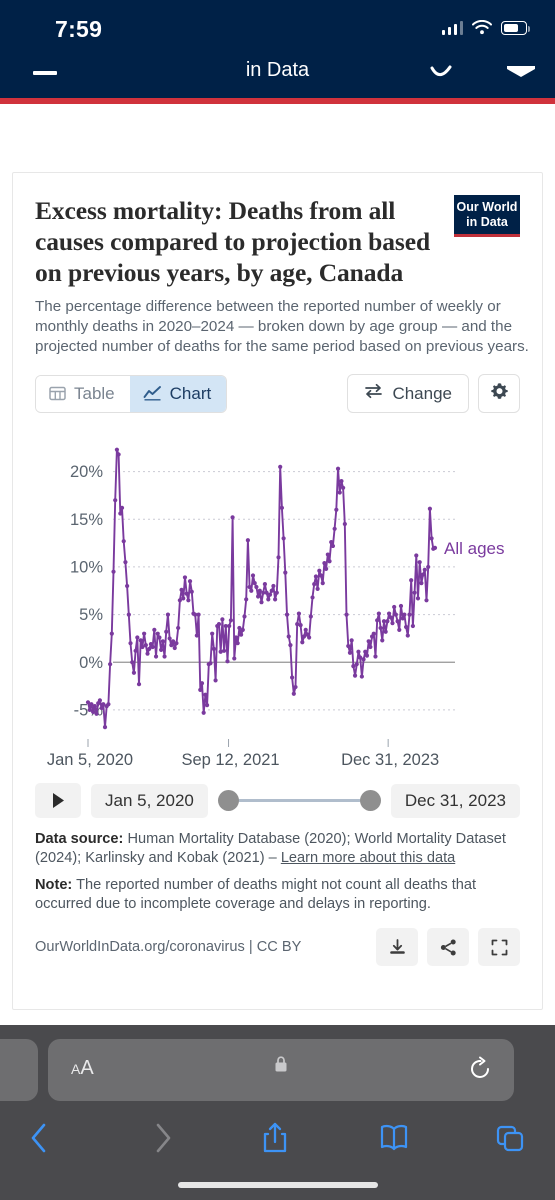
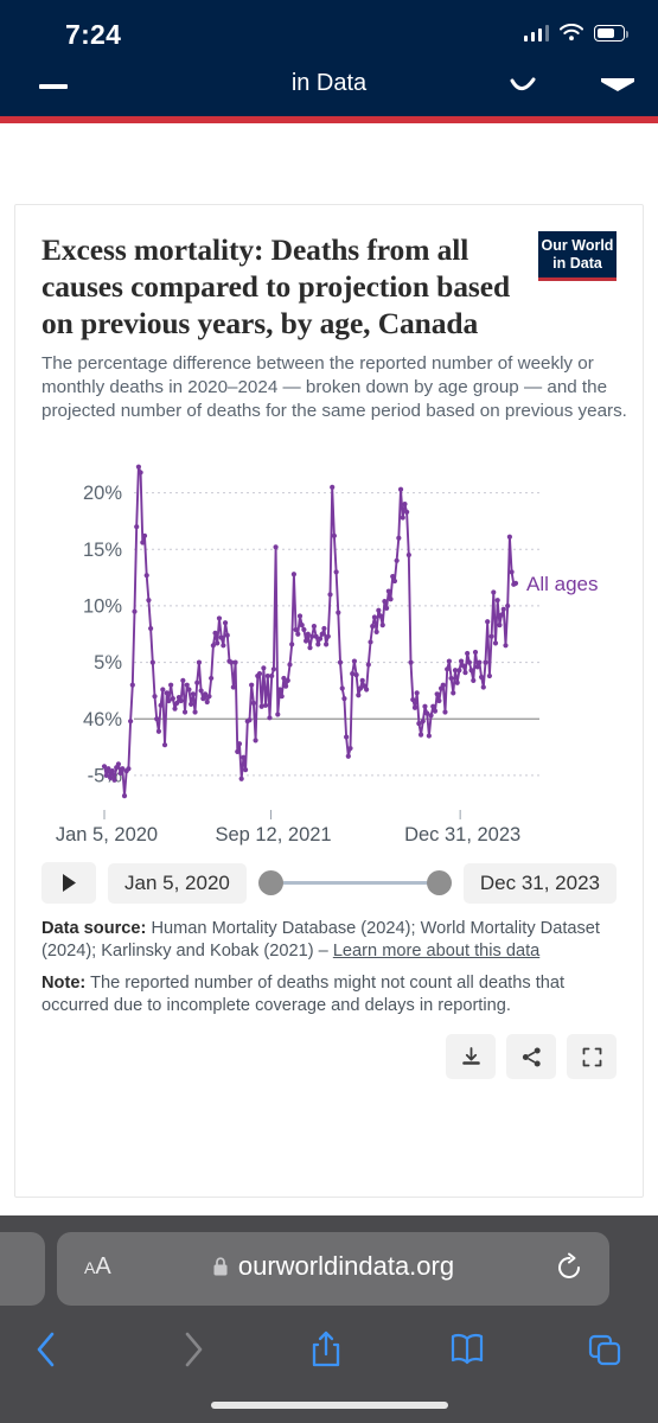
- 7:59
+ 7:24
  in Data
  Excess mortality: Deaths from all causes compared to projection based on previous years, by age, Canada
  Our World
  in Data
  The percentage difference between the reported number of weekly or monthly deaths in 2020–2024 — broken down by age group — and the projected number of deaths for the same period based on previous years.
- Table
- Chart
- Change
- 0%
+ 46%
  5%
  10%
  15%
  20%
  All ages
  Jan 5, 2020
  Sep 12, 2021
  Dec 31, 2023
  Jan 5, 2020
  Dec 31, 2023
- Data source: Human Mortality Database (2020); World Mortality Dataset (2024); Karlinsky and Kobak (2021) – Learn more about this data
+ Data source: Human Mortality Database (2024); World Mortality Dataset (2024); Karlinsky and Kobak (2021) – Learn more about this data
  Note: The reported number of deaths might not count all deaths that occurred due to incomplete coverage and delays in reporting.
- OurWorldInData.org/coronavirus | CC BY
  AA
+ ourworldindata.org
